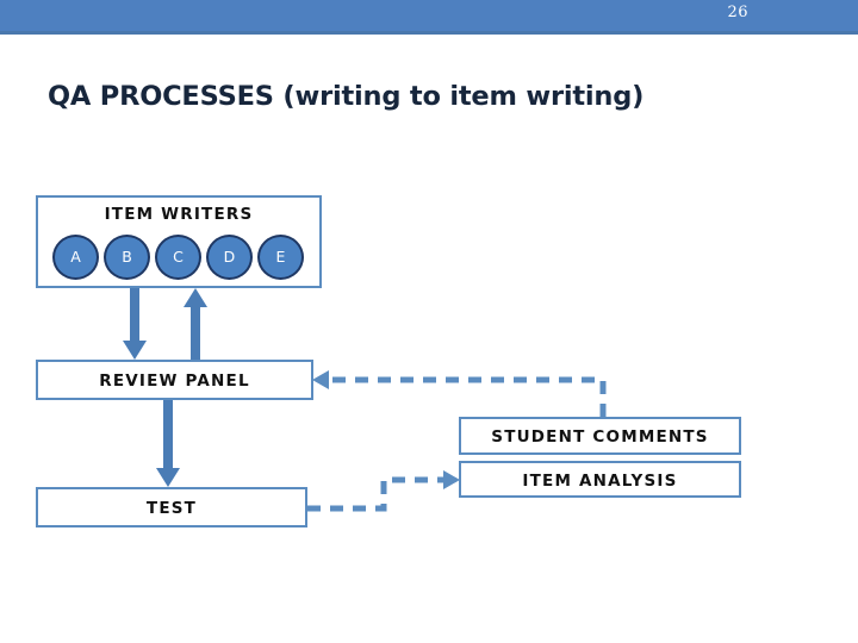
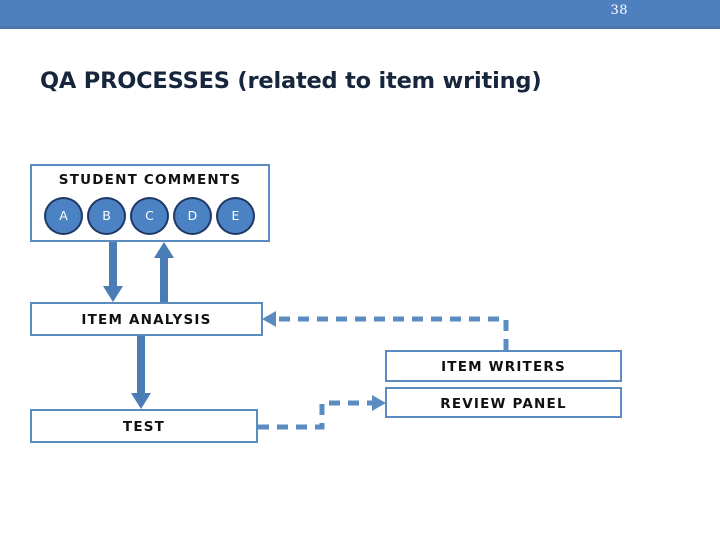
- 26
+ 38
- QA PROCESSES (writing to item writing)
+ QA PROCESSES (related to item writing)
- ITEM WRITERS
+ STUDENT COMMENTS
  A
  B
  C
  D
  E
- REVIEW PANEL
+ ITEM ANALYSIS
  TEST
- STUDENT COMMENTS
+ ITEM WRITERS
- ITEM ANALYSIS
+ REVIEW PANEL
